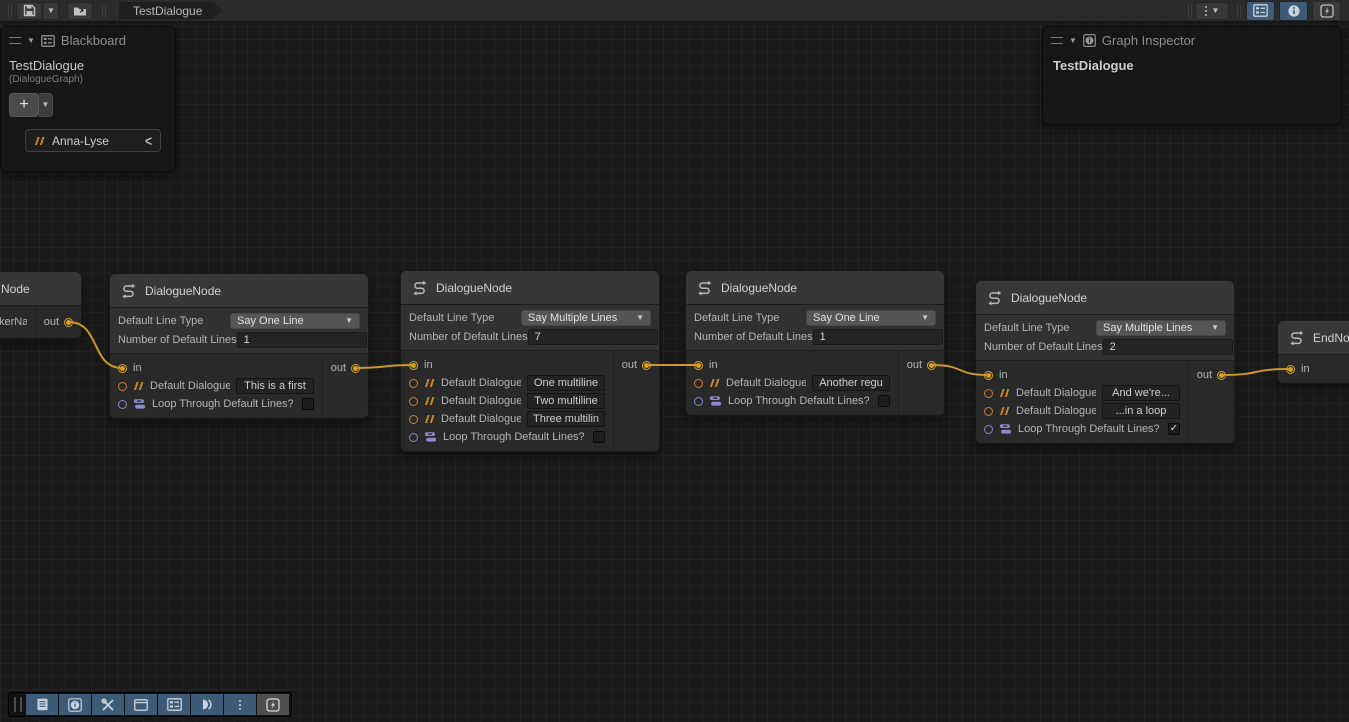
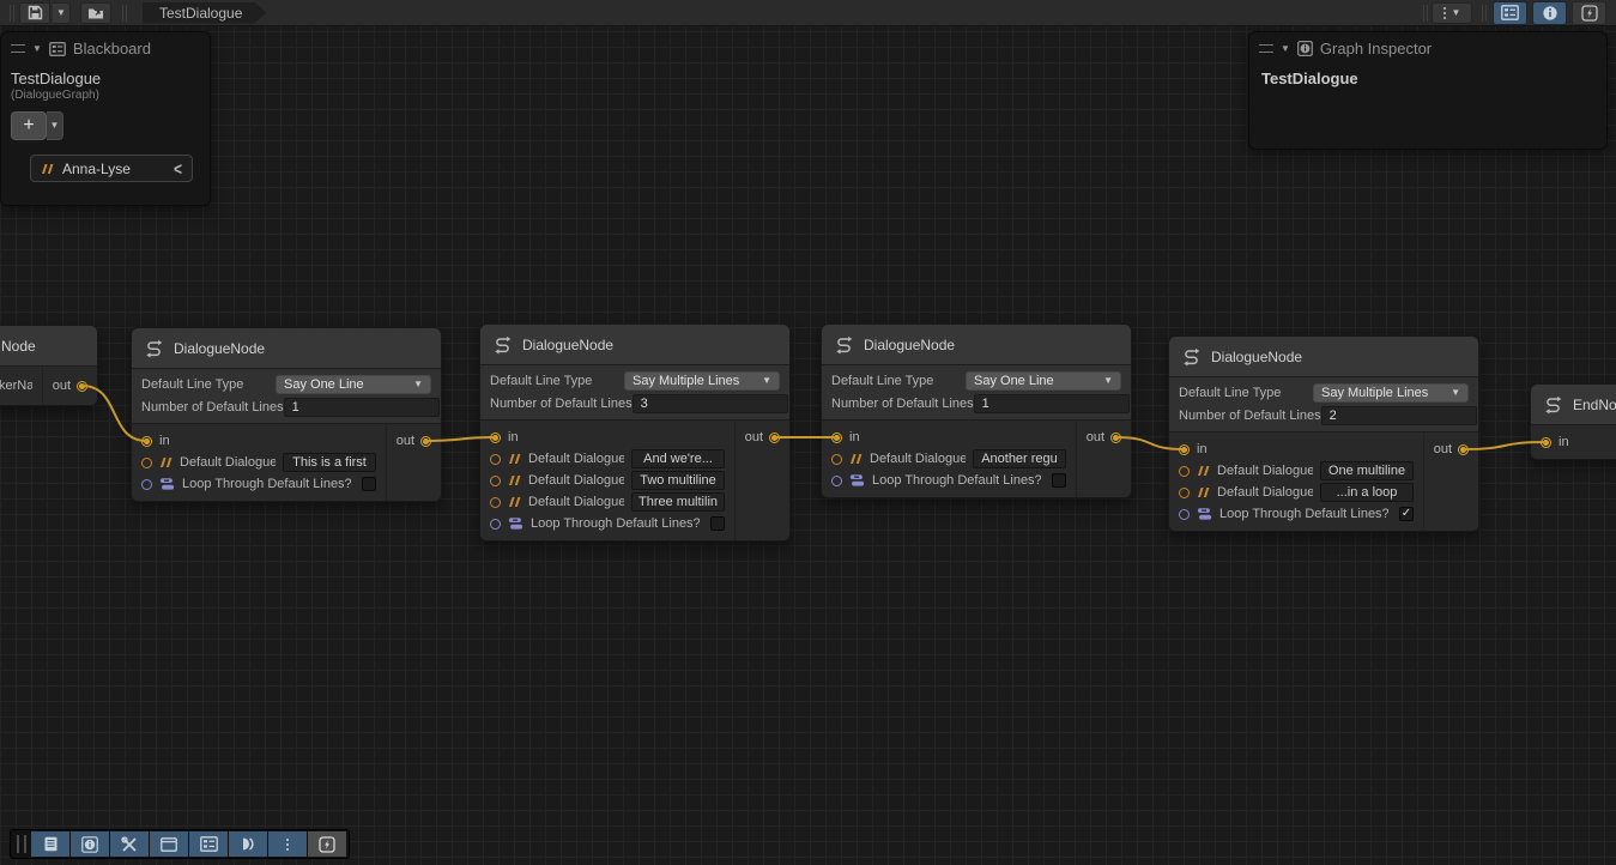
  Node
  kerNa
  out
  DialogueNode
  Default Line Type
  Say One Line
  ▼
  Number of Default Lines
  1
  in
  Default Dialogue
  This is a first
  Loop Through Default Lines?
  out
  DialogueNode
  Default Line Type
  Say Multiple Lines
  ▼
  Number of Default Lines
- 7
+ 3
  in
  Default Dialogue
- One multiline
+ And we're...
  Default Dialogue
  Two multiline
  Default Dialogue
  Three multilin
  Loop Through Default Lines?
  out
  DialogueNode
  Default Line Type
  Say One Line
  ▼
  Number of Default Lines
  1
  in
  Default Dialogue
  Another regu
  Loop Through Default Lines?
  out
  DialogueNode
  Default Line Type
  Say Multiple Lines
  ▼
  Number of Default Lines
  2
  in
  Default Dialogue
- And we're...
+ One multiline
  Default Dialogue
  ...in a loop
  Loop Through Default Lines?
  ✓
  out
  EndNo
  in
  ▼
  TestDialogue
  ▼
  ▼
  Blackboard
  TestDialogue
  (DialogueGraph)
  +
  ▼
  Anna-Lyse
  <
  ▼
  Graph Inspector
  TestDialogue
